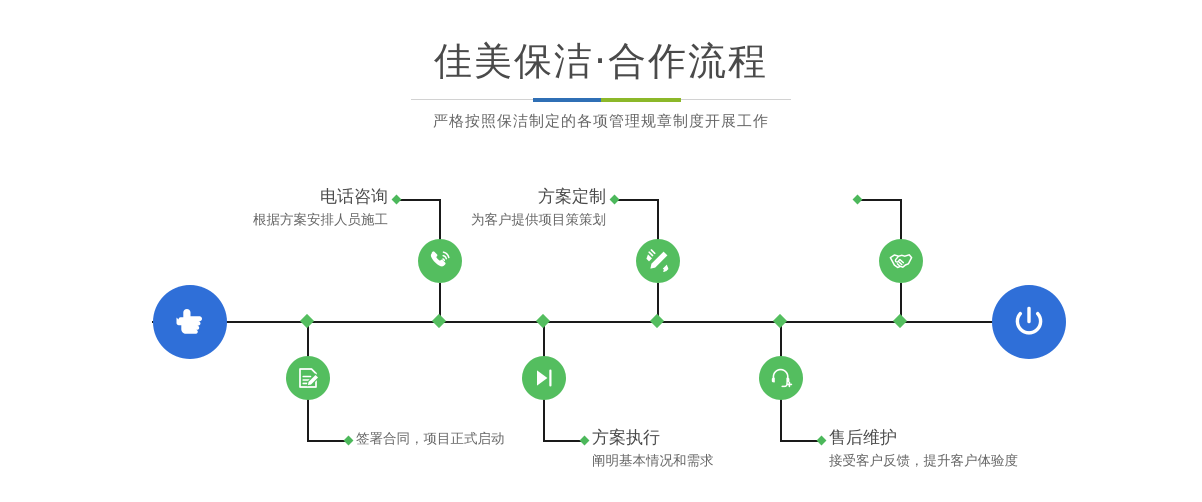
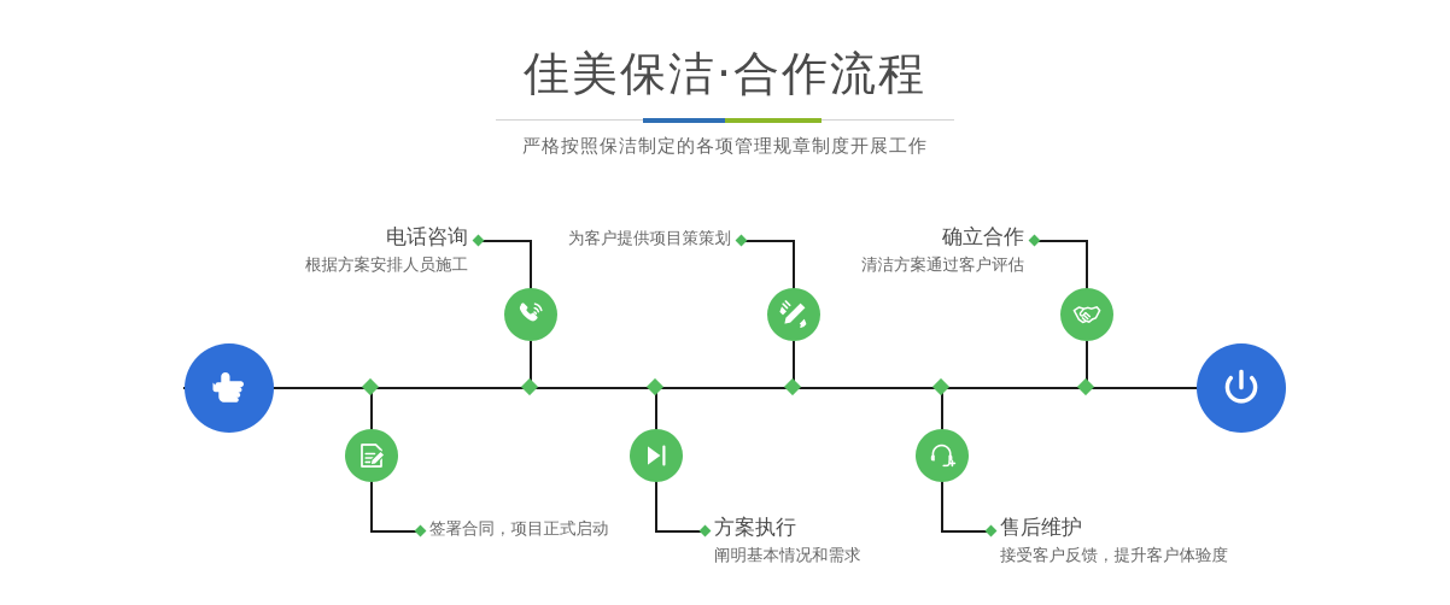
  佳美保洁·合作流程
  严格按照保洁制定的各项管理规章制度开展工作
  电话咨询
  根据方案安排人员施工
  签署合同，项目正式启动
- 方案定制
  为客户提供项目策策划
  方案执行
  阐明基本情况和需求
+ 确立合作
+ 清洁方案通过客户评估
  售后维护
  接受客户反馈，提升客户体验度
